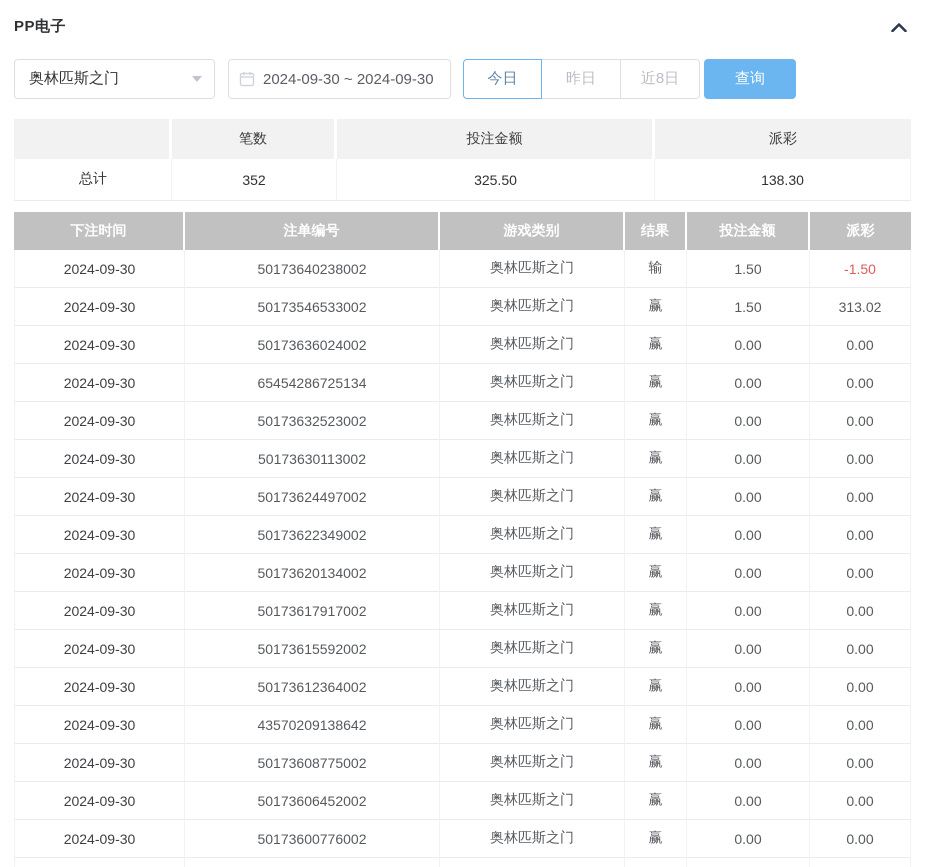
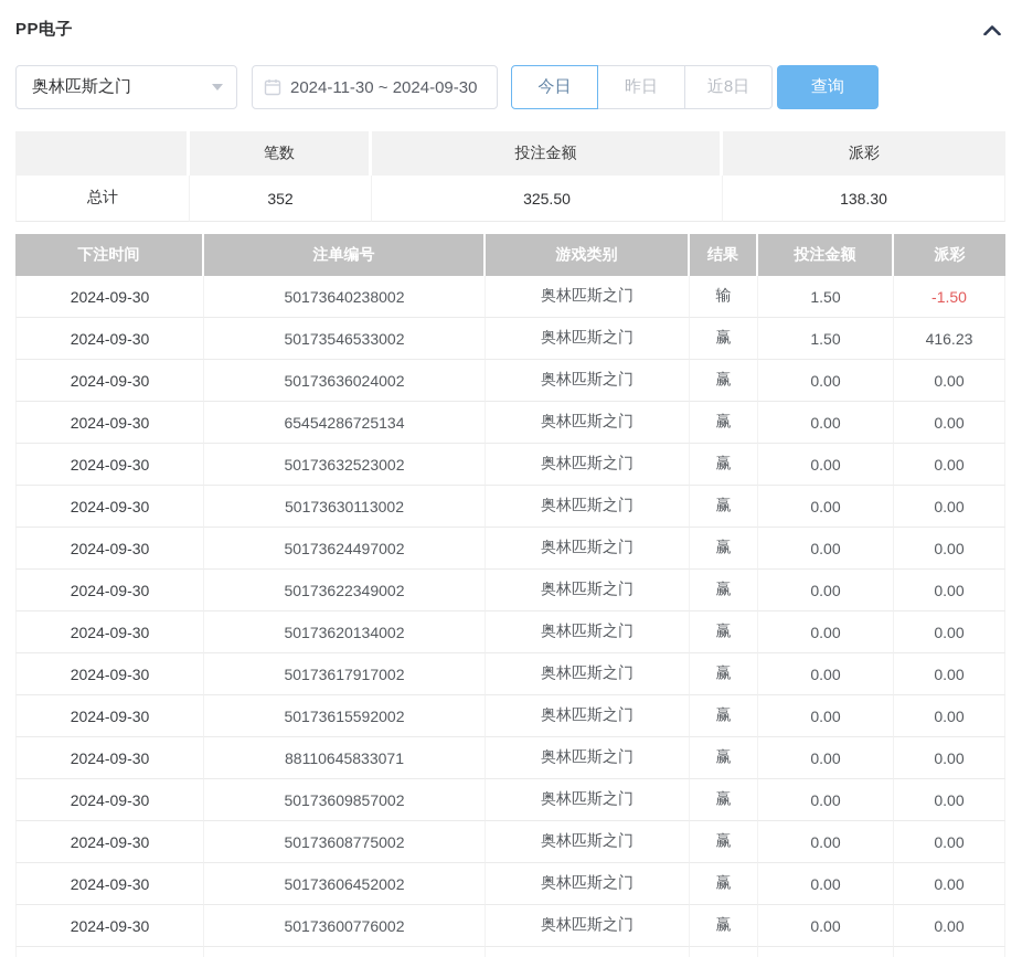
  PP电子
  奥林匹斯之门
- 2024-09-30 ~ 2024-09-30
+ 2024-11-30 ~ 2024-09-30
  今日
  昨日
  近8日
  查询
  	笔数	投注金额	派彩
  总计	352	325.50	138.30
  下注时间	注单编号	游戏类别	结果	投注金额	派彩
  2024-09-30	50173640238002	奥林匹斯之门	输	1.50	-1.50
- 2024-09-30	50173546533002	奥林匹斯之门	赢	1.50	313.02
+ 2024-09-30	50173546533002	奥林匹斯之门	赢	1.50	416.23
  2024-09-30	50173636024002	奥林匹斯之门	赢	0.00	0.00
  2024-09-30	65454286725134	奥林匹斯之门	赢	0.00	0.00
  2024-09-30	50173632523002	奥林匹斯之门	赢	0.00	0.00
  2024-09-30	50173630113002	奥林匹斯之门	赢	0.00	0.00
  2024-09-30	50173624497002	奥林匹斯之门	赢	0.00	0.00
  2024-09-30	50173622349002	奥林匹斯之门	赢	0.00	0.00
  2024-09-30	50173620134002	奥林匹斯之门	赢	0.00	0.00
  2024-09-30	50173617917002	奥林匹斯之门	赢	0.00	0.00
  2024-09-30	50173615592002	奥林匹斯之门	赢	0.00	0.00
- 2024-09-30	50173612364002	奥林匹斯之门	赢	0.00	0.00
+ 2024-09-30	88110645833071	奥林匹斯之门	赢	0.00	0.00
- 2024-09-30	43570209138642	奥林匹斯之门	赢	0.00	0.00
+ 2024-09-30	50173609857002	奥林匹斯之门	赢	0.00	0.00
  2024-09-30	50173608775002	奥林匹斯之门	赢	0.00	0.00
  2024-09-30	50173606452002	奥林匹斯之门	赢	0.00	0.00
  2024-09-30	50173600776002	奥林匹斯之门	赢	0.00	0.00
